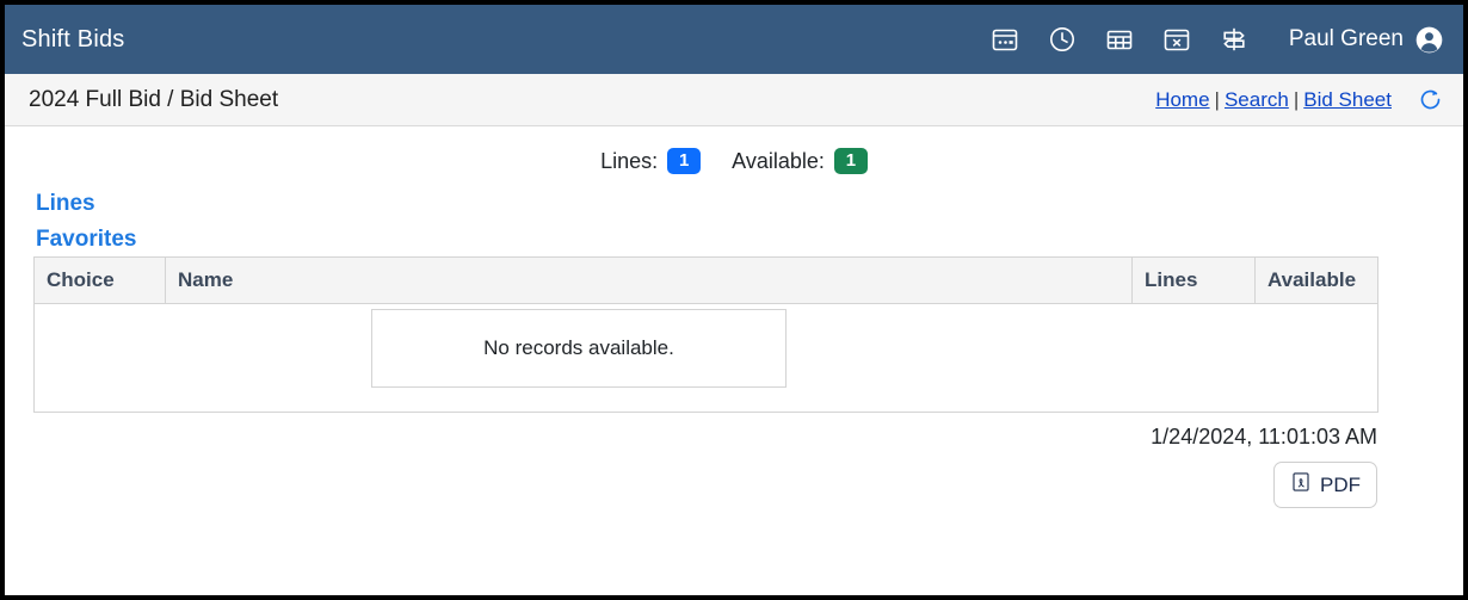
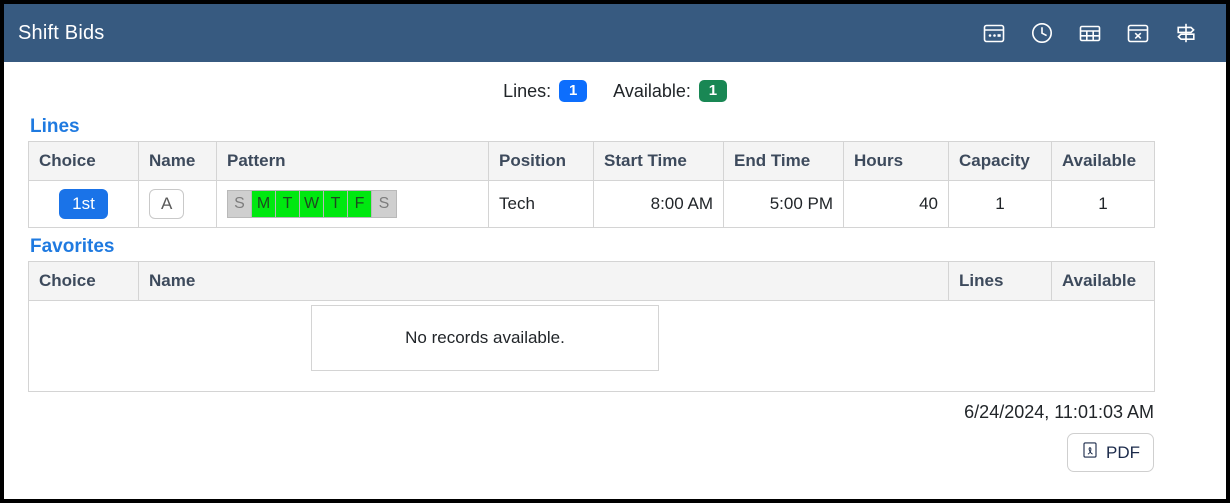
  Shift Bids
- Paul Green
- 2024 Full Bid / Bid Sheet
- Home | Search | Bid Sheet
  Lines:
  1
  Available:
  1
  Lines
+ Choice	Name	Pattern	Position	Start Time	End Time	Hours	Capacity	Available
+ 1st	A	S M T W T F S	Tech	8:00 AM	5:00 PM	40	1	1
  Favorites
  Choice	Name	Lines	Available
  No records available.
- 1/24/2024, 11:01:03 AM
+ 6/24/2024, 11:01:03 AM
  PDF
